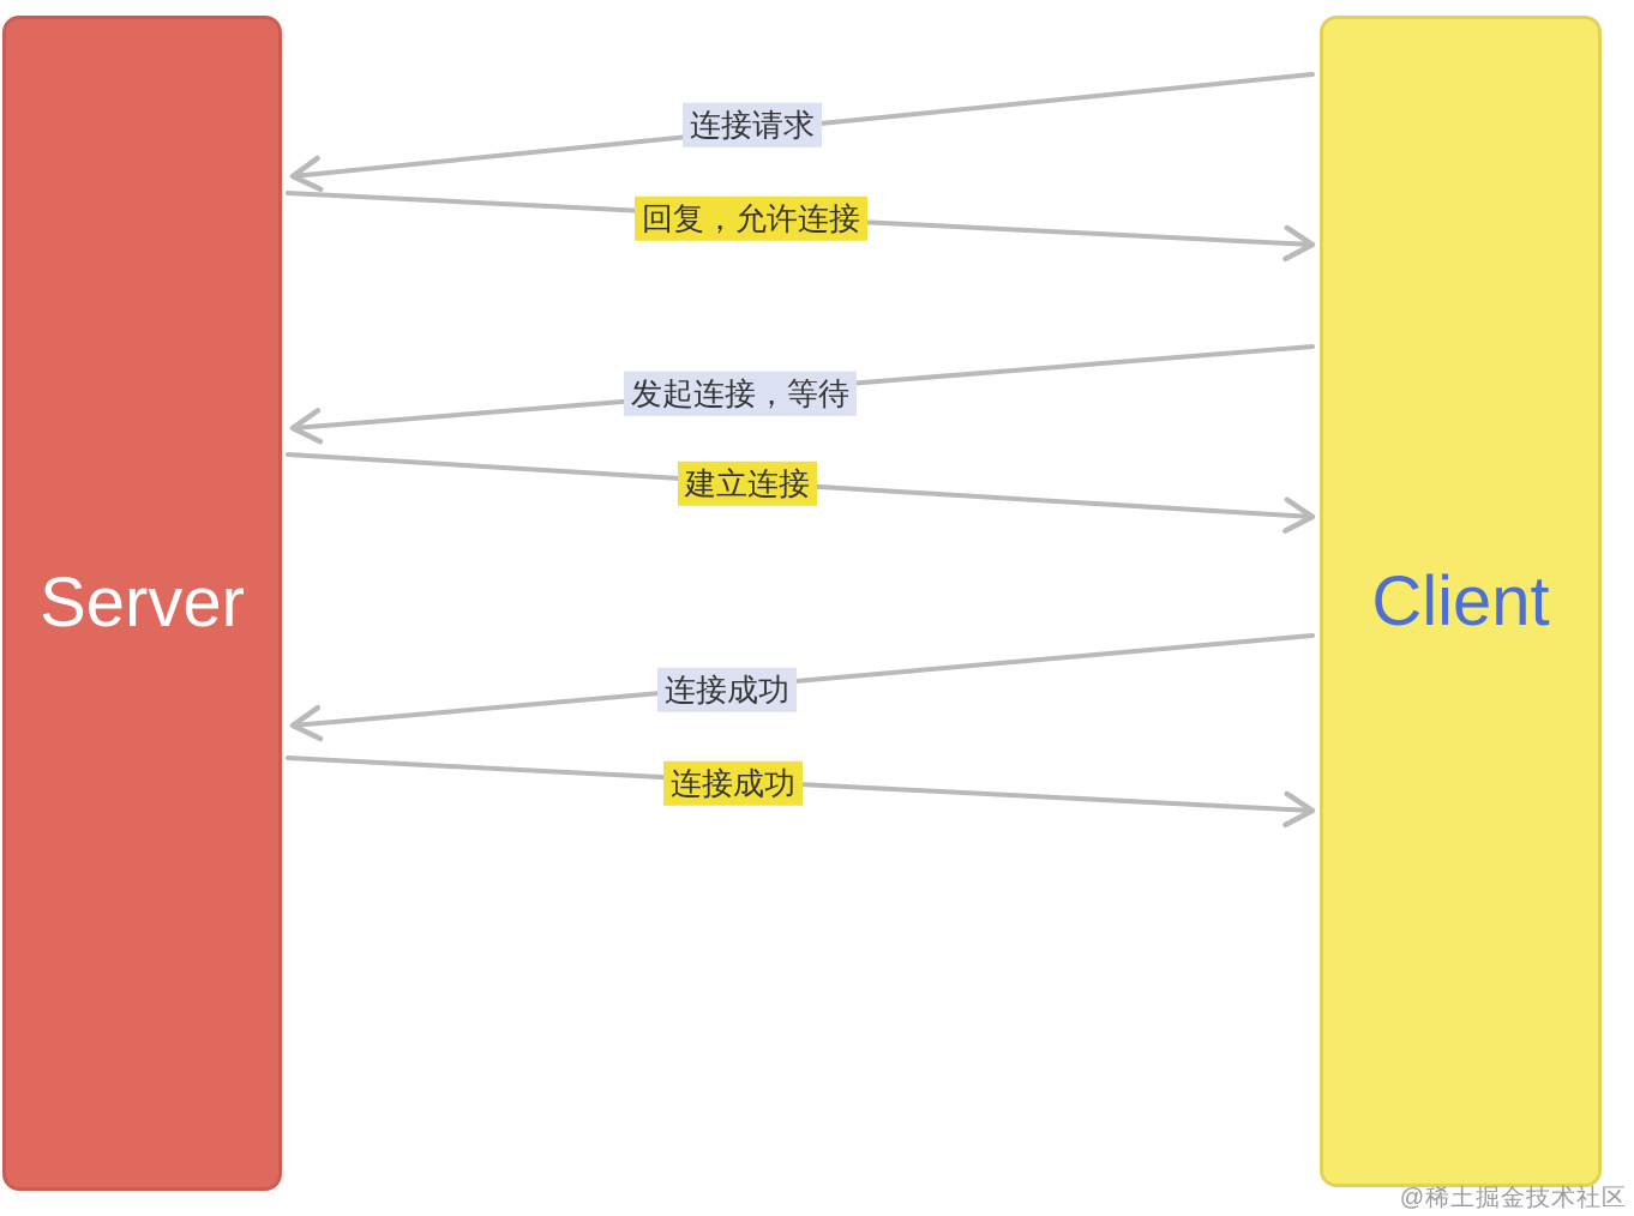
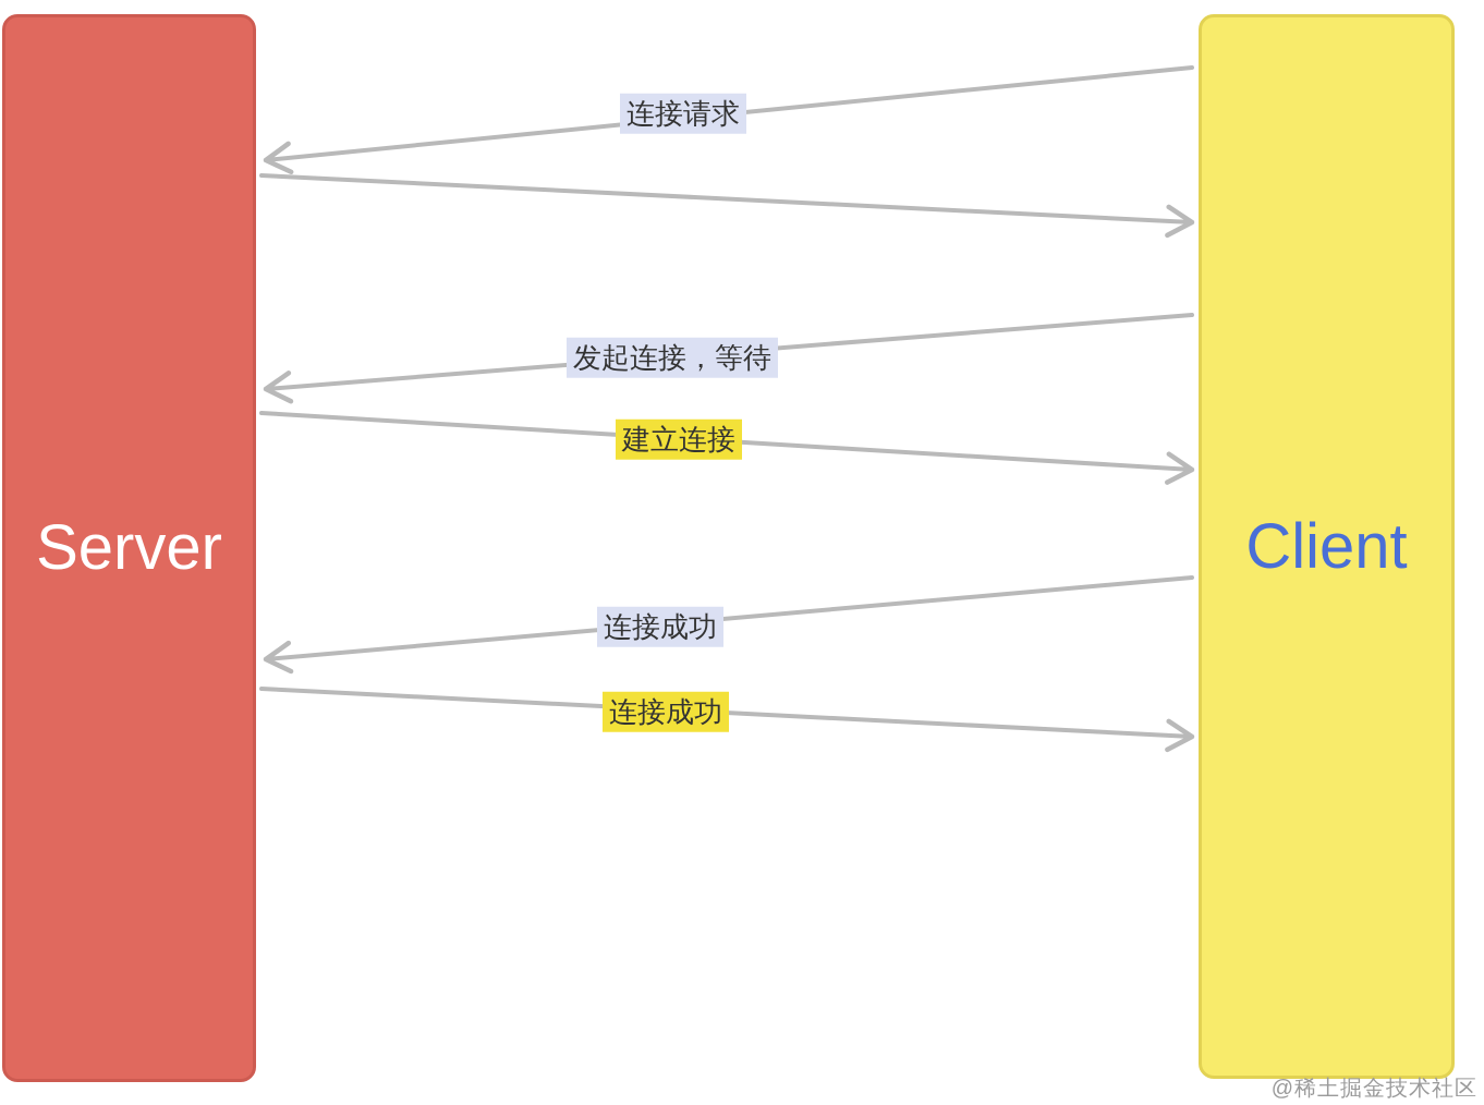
  Server
  Client
  连接请求
- 回复，允许连接
  发起连接，等待
  建立连接
  连接成功
  连接成功
  @稀土掘金技术社区
